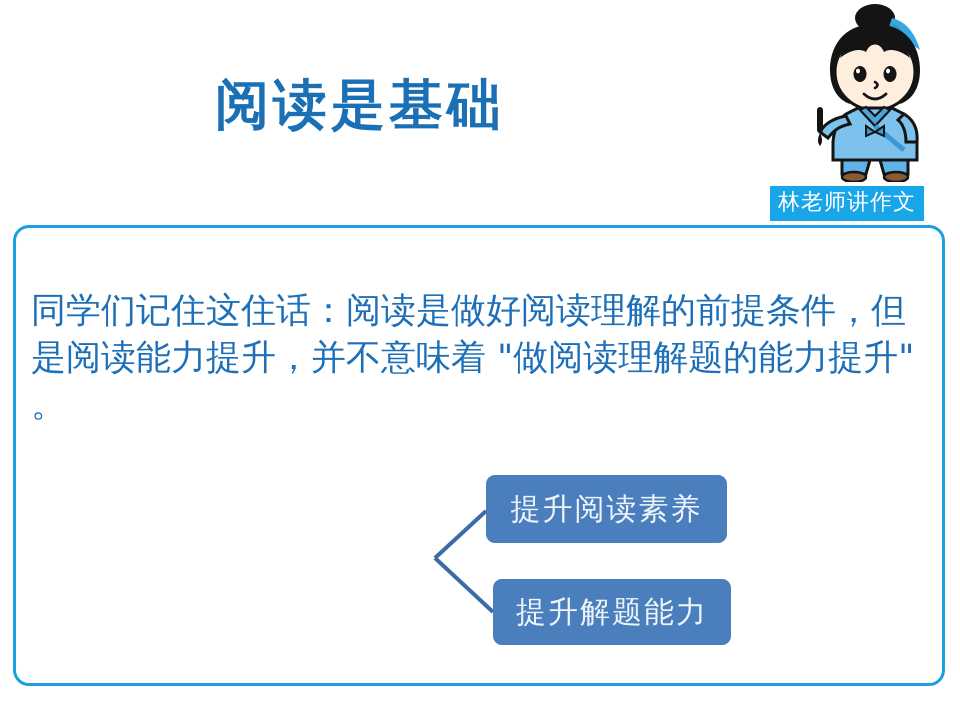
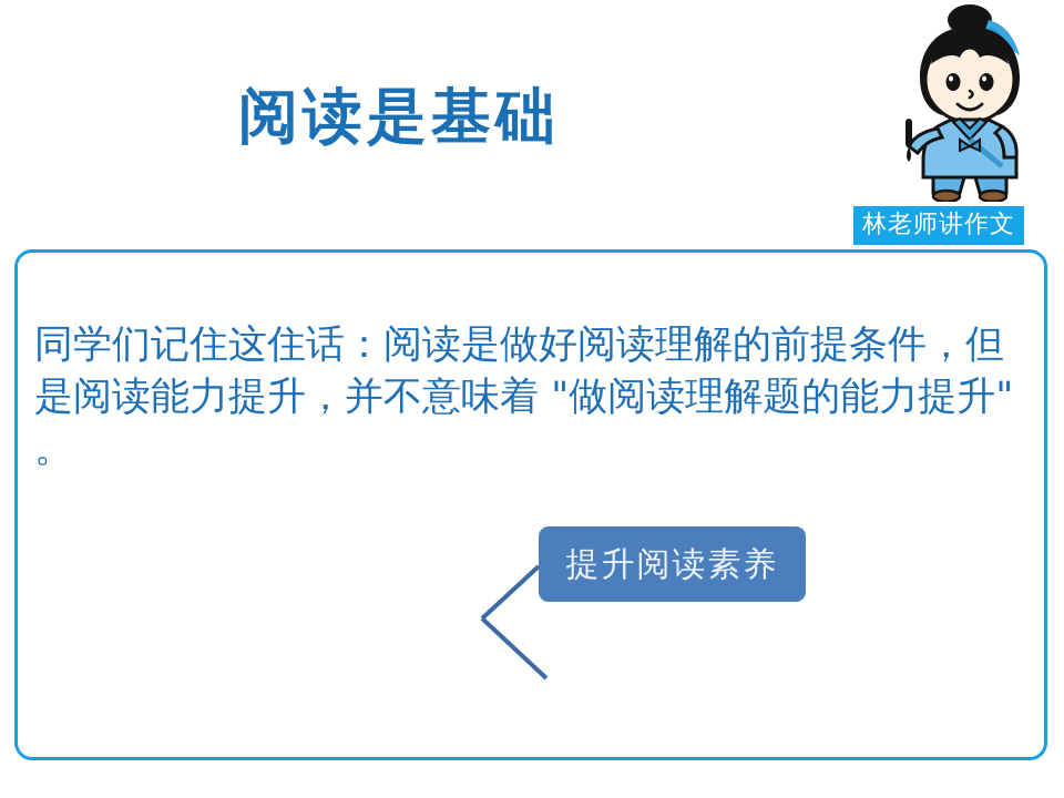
  阅读是基础
  林老师讲作文
  同学们记住这住话：阅读是做好阅读理解的前提条件，但是阅读能力提升，并不意味着 "做阅读理解题的能力提升" 。
  提升阅读素养
- 提升解题能力
